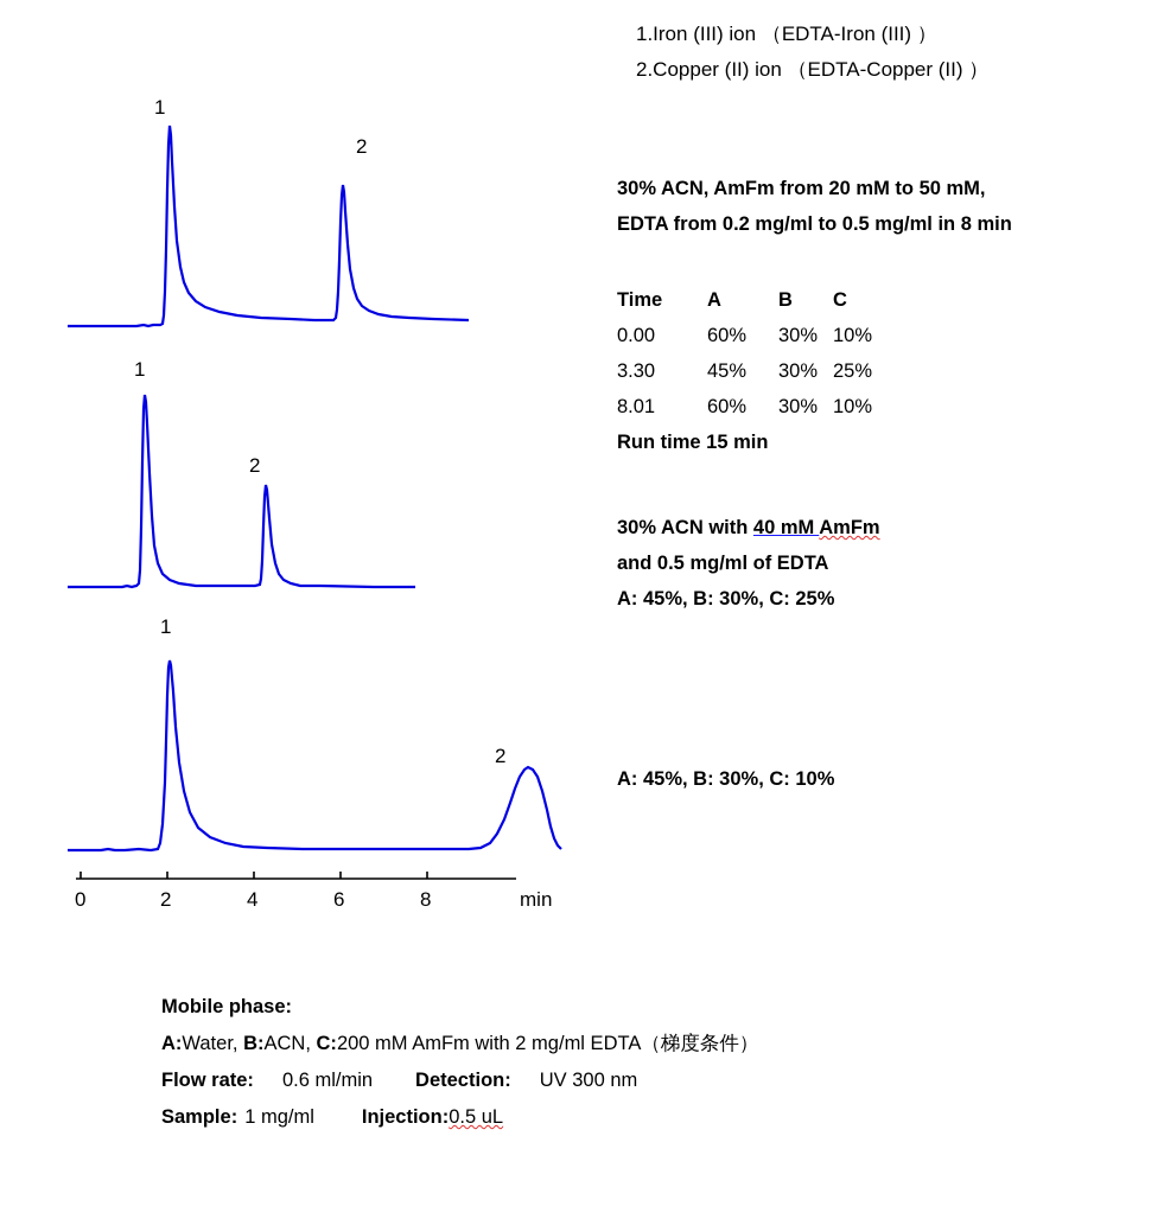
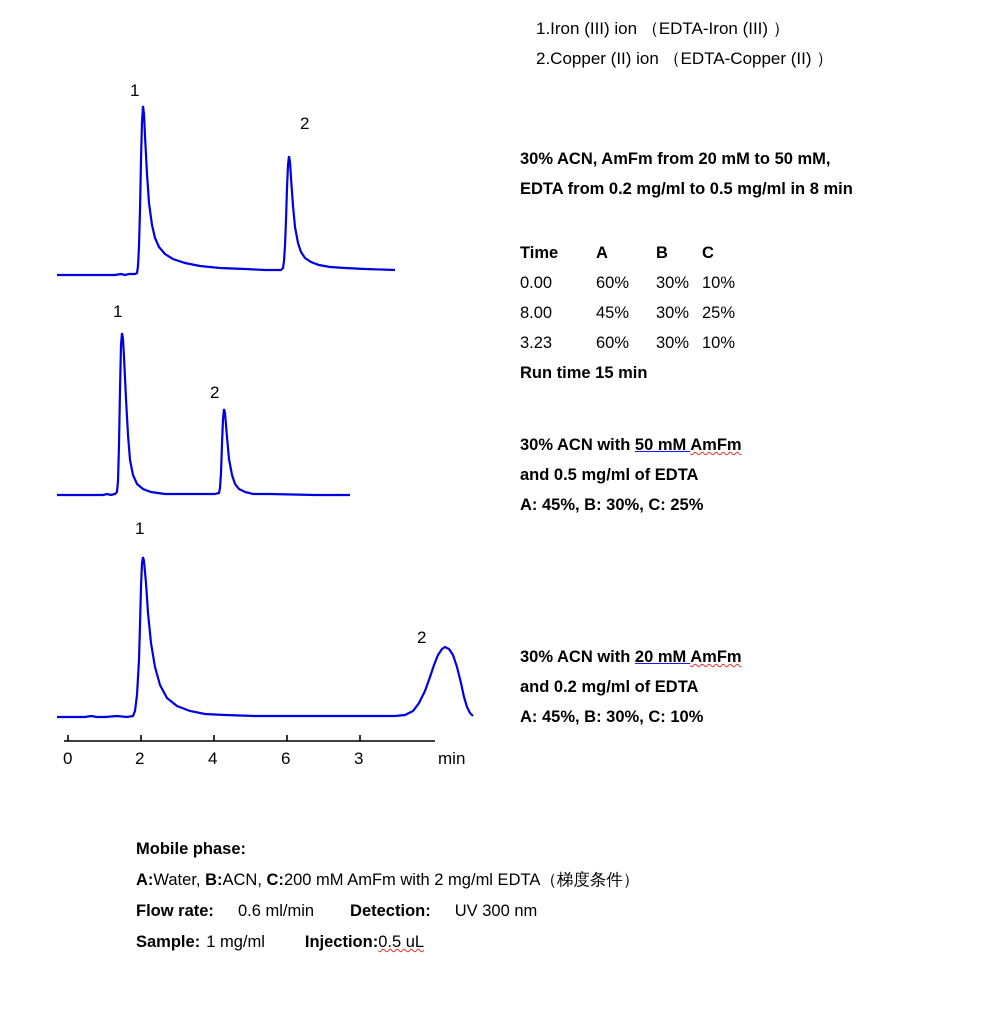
  1.Iron (III) ion （EDTA-Iron (III) ）
  2.Copper (II) ion （EDTA-Copper (II) ）
  30% ACN, AmFm from 20 mM to 50 mM,
  EDTA from 0.2 mg/ml to 0.5 mg/ml in 8 min
  Time	A	B	C
  0.00	60%	30%	10%
- 3.30	45%	30%	25%
+ 8.00	45%	30%	25%
- 8.01	60%	30%	10%
+ 3.23	60%	30%	10%
  Run time 15 min
- 30% ACN with 40 mM AmFm
+ 30% ACN with 50 mM AmFm
  and 0.5 mg/ml of EDTA
  A: 45%, B: 30%, C: 25%
+ 30% ACN with 20 mM AmFm
+ and 0.2 mg/ml of EDTA
  A: 45%, B: 30%, C: 10%
  1
  2
  1
  2
  1
  2
  0
  2
  4
  6
- 8
+ 3
  min
  Mobile phase:
  A:Water, B:ACN, C:200 mM AmFm with 2 mg/ml EDTA（梯度条件）
  Flow rate: 0.6 ml/min Detection: UV 300 nm
  Sample: 1 mg/ml Injection:0.5 uL
